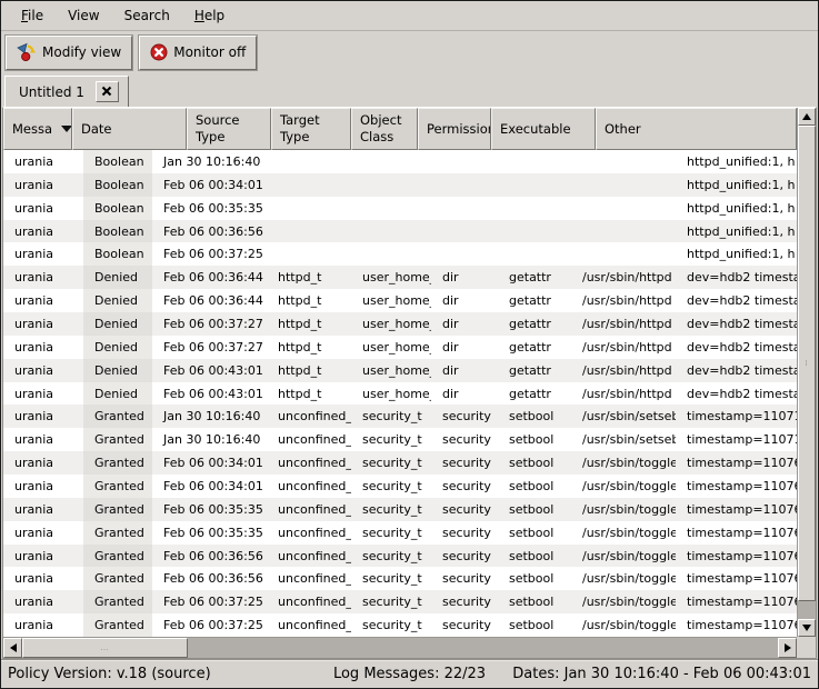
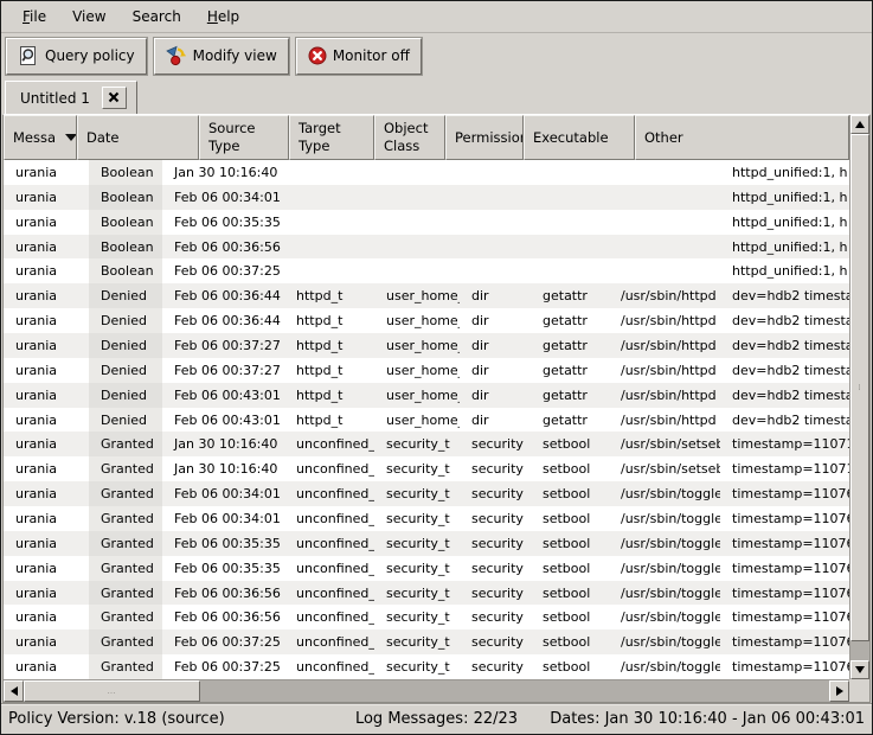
  File
  View
  Search
  Help
+ Query policy
  Modify view
  Monitor off
  Untitled 1
  Messa
  Date
  Source
  Type
  Target
  Type
  Object
  Class
  Permissio
  Executable
  Other
  ⁞
  urania
  Boolean
  Jan 30 10:16:40
  httpd_unified:1, h
  urania
  Boolean
  Feb 06 00:34:01
  httpd_unified:1, h
  urania
  Boolean
  Feb 06 00:35:35
  httpd_unified:1, h
  urania
  Boolean
  Feb 06 00:36:56
  httpd_unified:1, h
  urania
  Boolean
  Feb 06 00:37:25
  httpd_unified:1, h
  urania
  Denied
  Feb 06 00:36:44
  httpd_t
  user_home
  dir
  getattr
  /usr/sbin/httpd
  dev=hdb2 timest
  urania
  Denied
  Feb 06 00:36:44
  httpd_t
  user_home
  dir
  getattr
  /usr/sbin/httpd
  dev=hdb2 timest
  urania
  Denied
  Feb 06 00:37:27
  httpd_t
  user_home
  dir
  getattr
  /usr/sbin/httpd
  dev=hdb2 timest
  urania
  Denied
  Feb 06 00:37:27
  httpd_t
  user_home
  dir
  getattr
  /usr/sbin/httpd
  dev=hdb2 timest
  urania
  Denied
  Feb 06 00:43:01
  httpd_t
  user_home
  dir
  getattr
  /usr/sbin/httpd
  dev=hdb2 timest
  urania
  Denied
  Feb 06 00:43:01
  httpd_t
  user_home
  dir
  getattr
  /usr/sbin/httpd
  dev=hdb2 timest
  urania
  Granted
  Jan 30 10:16:40
  unconfined_
  security_t
  security
  setbool
  /usr/sbin/setseb
  timestamp=1107
  urania
  Granted
  Jan 30 10:16:40
  unconfined_
  security_t
  security
  setbool
  /usr/sbin/setseb
  timestamp=1107
  urania
  Granted
  Feb 06 00:34:01
  unconfined_
  security_t
  security
  setbool
  /usr/sbin/toggle
  timestamp=1107
  urania
  Granted
  Feb 06 00:34:01
  unconfined_
  security_t
  security
  setbool
  /usr/sbin/toggle
  timestamp=1107
  urania
  Granted
  Feb 06 00:35:35
  unconfined_
  security_t
  security
  setbool
  /usr/sbin/toggle
  timestamp=1107
  urania
  Granted
  Feb 06 00:35:35
  unconfined_
  security_t
  security
  setbool
  /usr/sbin/toggle
  timestamp=1107
  urania
  Granted
  Feb 06 00:36:56
  unconfined_
  security_t
  security
  setbool
  /usr/sbin/toggle
  timestamp=1107
  urania
  Granted
  Feb 06 00:36:56
  unconfined_
  security_t
  security
  setbool
  /usr/sbin/toggle
  timestamp=1107
  urania
  Granted
  Feb 06 00:37:25
  unconfined_
  security_t
  security
  setbool
  /usr/sbin/toggle
  timestamp=1107
  urania
  Granted
  Feb 06 00:37:25
  unconfined_
  security_t
  security
  setbool
  /usr/sbin/toggle
  timestamp=1107
  …
  Policy Version: v.18 (source)
  Log Messages: 22/23
- Dates: Jan 30 10:16:40 - Feb 06 00:43:01
+ Dates: Jan 30 10:16:40 - Jan 06 00:43:01
